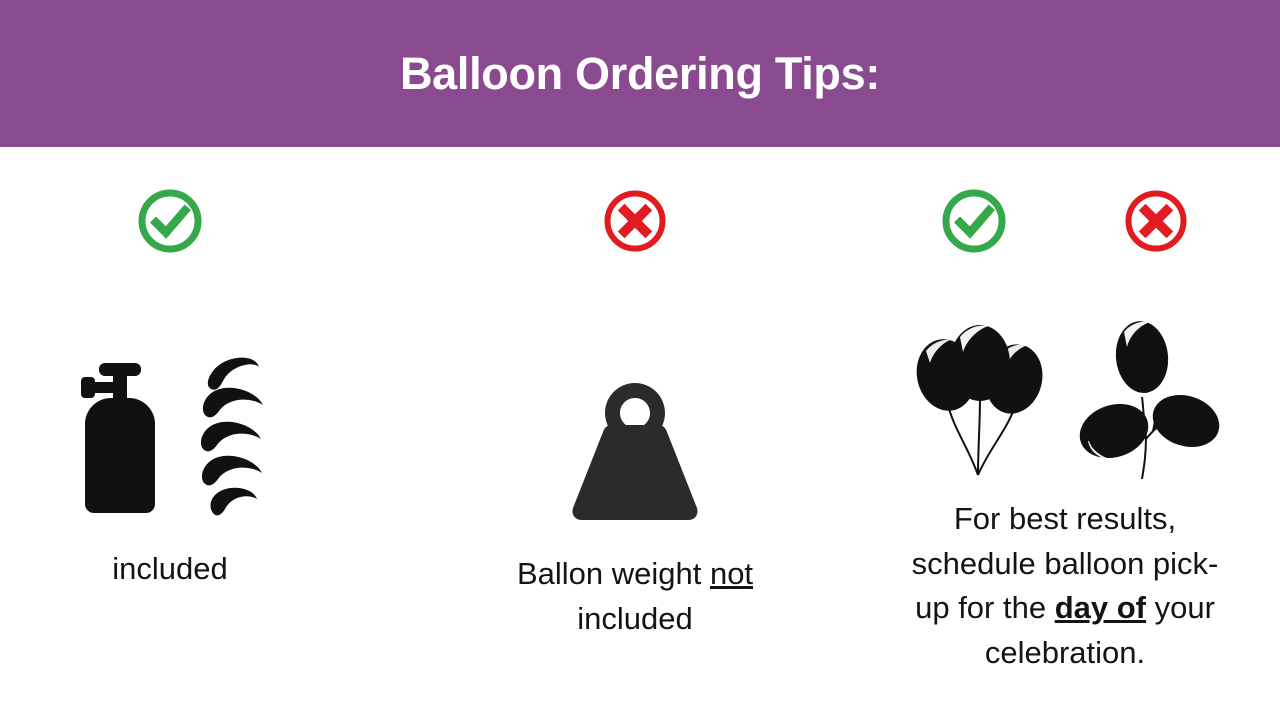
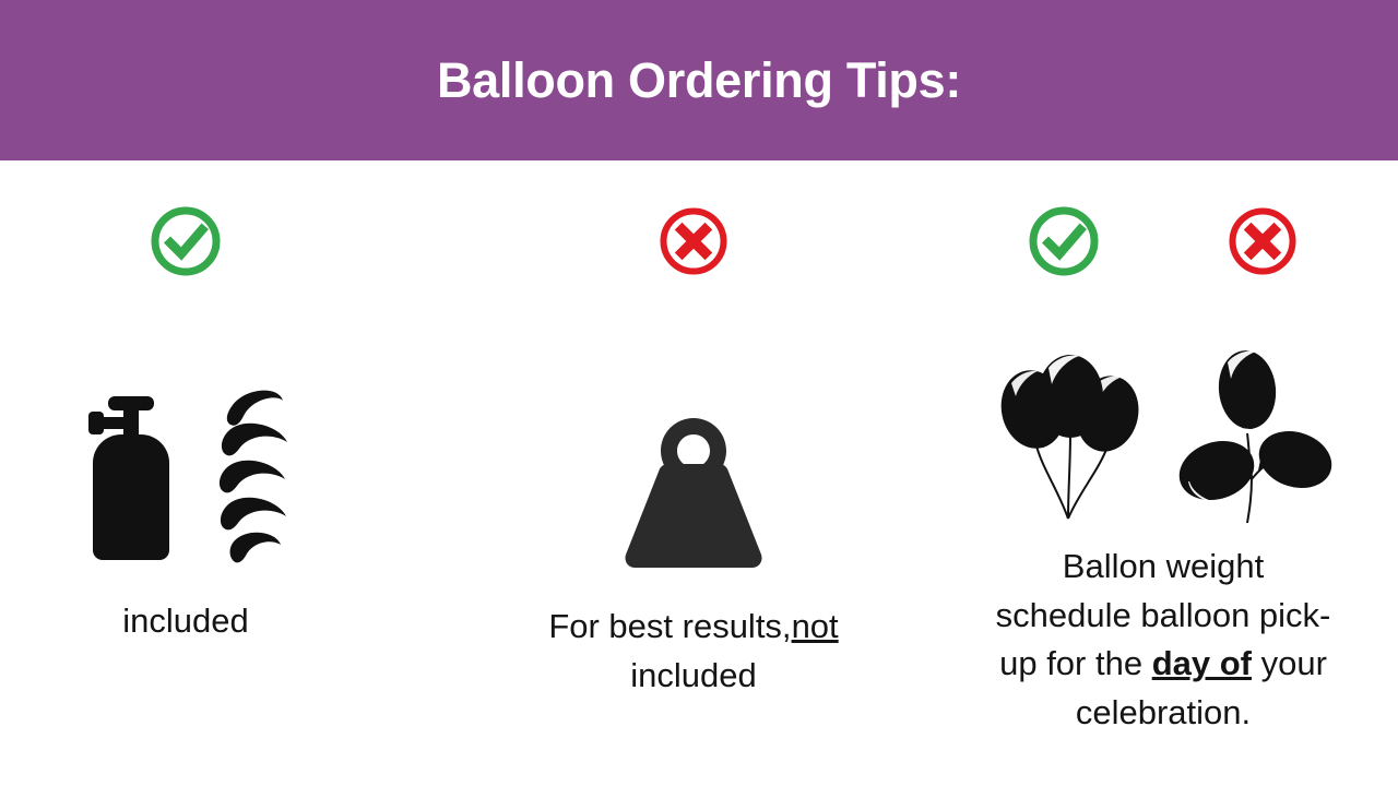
  Balloon Ordering Tips:
  included
- Ballon weight not
+ For best results,not
  included
- For best results,
+ Ballon weight
  schedule balloon pick-
  up for the day of your
  celebration.
